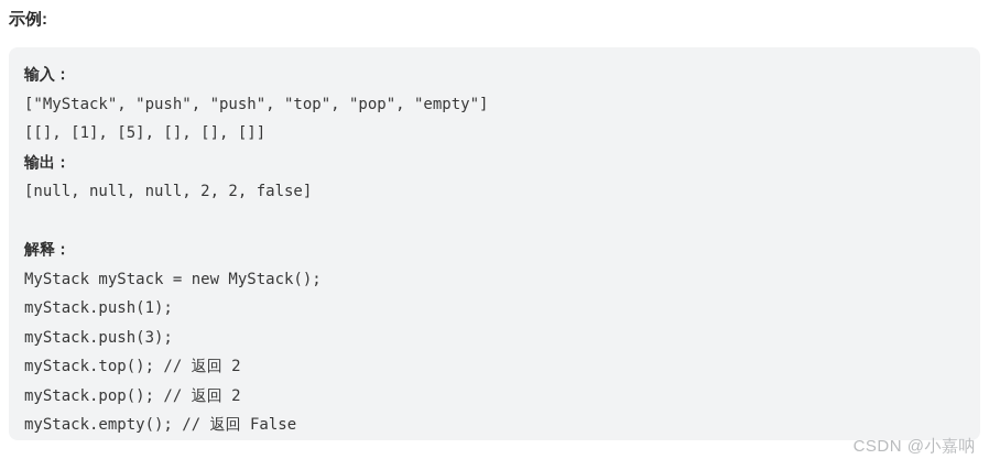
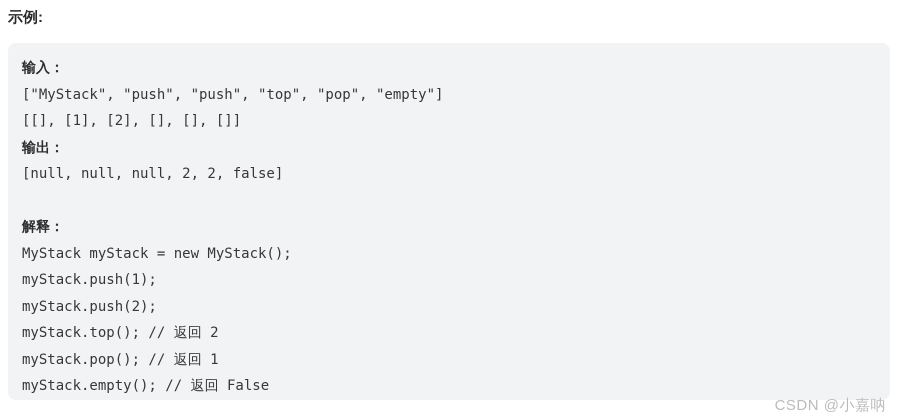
  示例:
  输入：
  ["MyStack", "push", "push", "top", "pop", "empty"]
- [[], [1], [5], [], [], []]
+ [[], [1], [2], [], [], []]
  输出：
  [null, null, null, 2, 2, false]
  解释：
  MyStack myStack = new MyStack();
  myStack.push(1);
- myStack.push(3);
+ myStack.push(2);
  myStack.top(); // 返回 2
- myStack.pop(); // 返回 2
+ myStack.pop(); // 返回 1
  myStack.empty(); // 返回 False
  CSDN @小嘉呐
